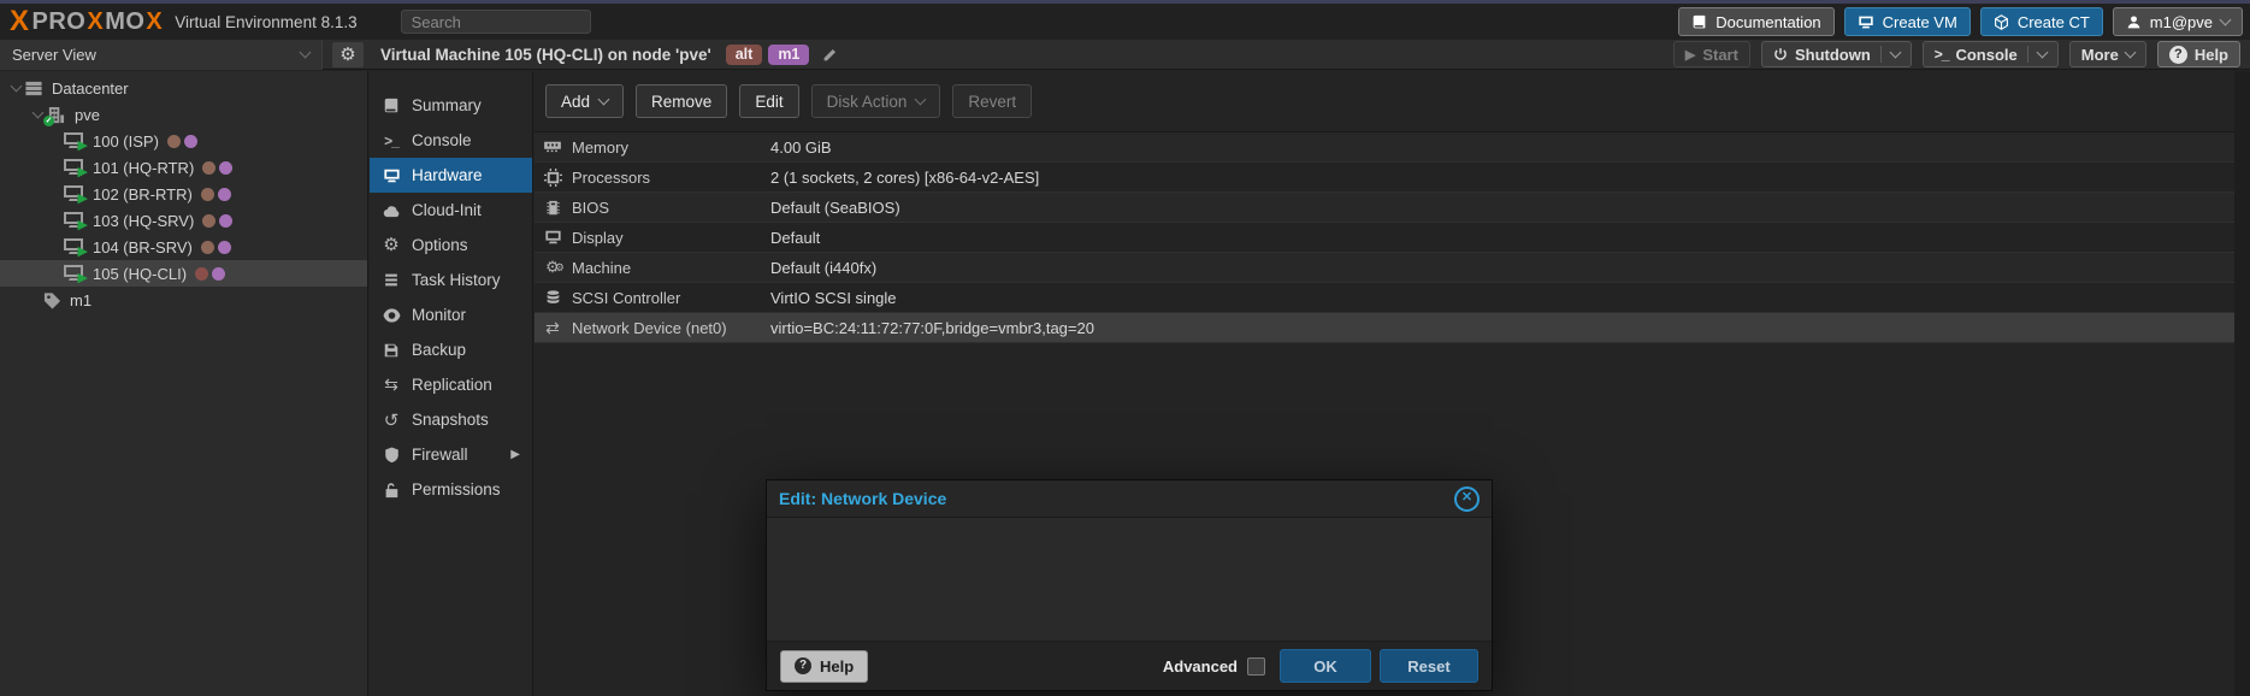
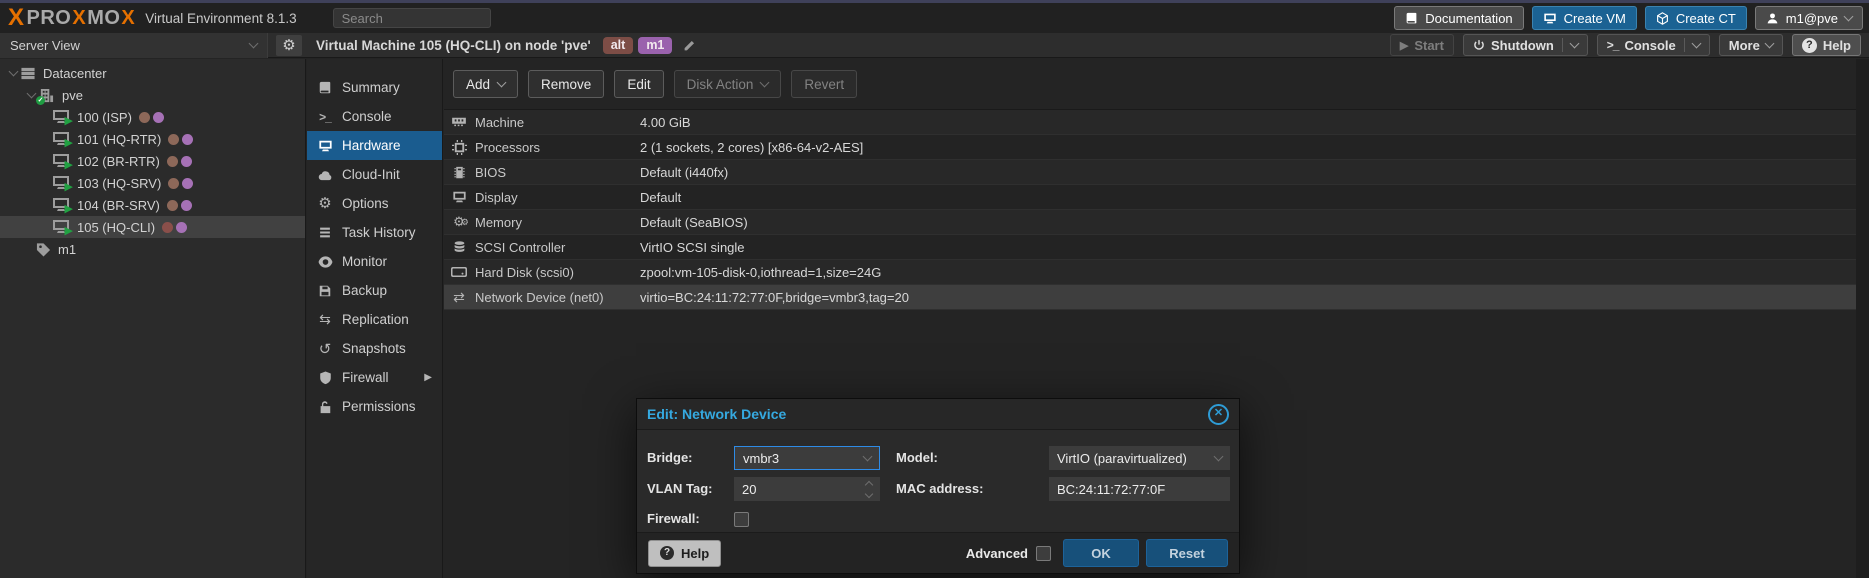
  X
  PRO
  X
  MO
  X
  Virtual Environment 8.1.3
  Search
  Documentation
  Create VM
  Create CT
  m1@pve
  Server View
  ⚙
  Virtual Machine 105 (HQ-CLI) on node 'pve'
  alt
  m1
  ▶
  Start
  Shutdown
  >_
  Console
  More
  ?
  Help
  Datacenter
  pve
  ▶
  100 (ISP)
  ▶
  101 (HQ-RTR)
  ▶
  102 (BR-RTR)
  ▶
  103 (HQ-SRV)
  ▶
  104 (BR-SRV)
  ▶
  105 (HQ-CLI)
  m1
  Summary
  >_
  Console
  Hardware
  Cloud-Init
  ⚙
  Options
  Task History
  Monitor
  Backup
  ⇆
  Replication
  ↺
  Snapshots
  Firewall
  ▶
  Permissions
  Add
  Remove
  Edit
  Disk Action
  Revert
- Memory
+ Machine
  4.00 GiB
  Processors
  2 (1 sockets, 2 cores) [x86-64-v2-AES]
  BIOS
- Default (SeaBIOS)
+ Default (i440fx)
  Display
  Default
  ⚙
  ⚙
- Machine
+ Memory
- Default (i440fx)
+ Default (SeaBIOS)
  SCSI Controller
  VirtIO SCSI single
+ Hard Disk (scsi0)
+ zpool:vm-105-disk-0,iothread=1,size=24G
  ⇄
  Network Device (net0)
  virtio=BC:24:11:72:77:0F,bridge=vmbr3,tag=20
  Edit: Network Device
  ✕
+ Bridge:
+ vmbr3
+ Model:
+ VirtIO (paravirtualized)
+ VLAN Tag:
+ 20
+ MAC address:
+ BC:24:11:72:77:0F
+ Firewall:
  ?
  Help
  Advanced
  OK
  Reset
